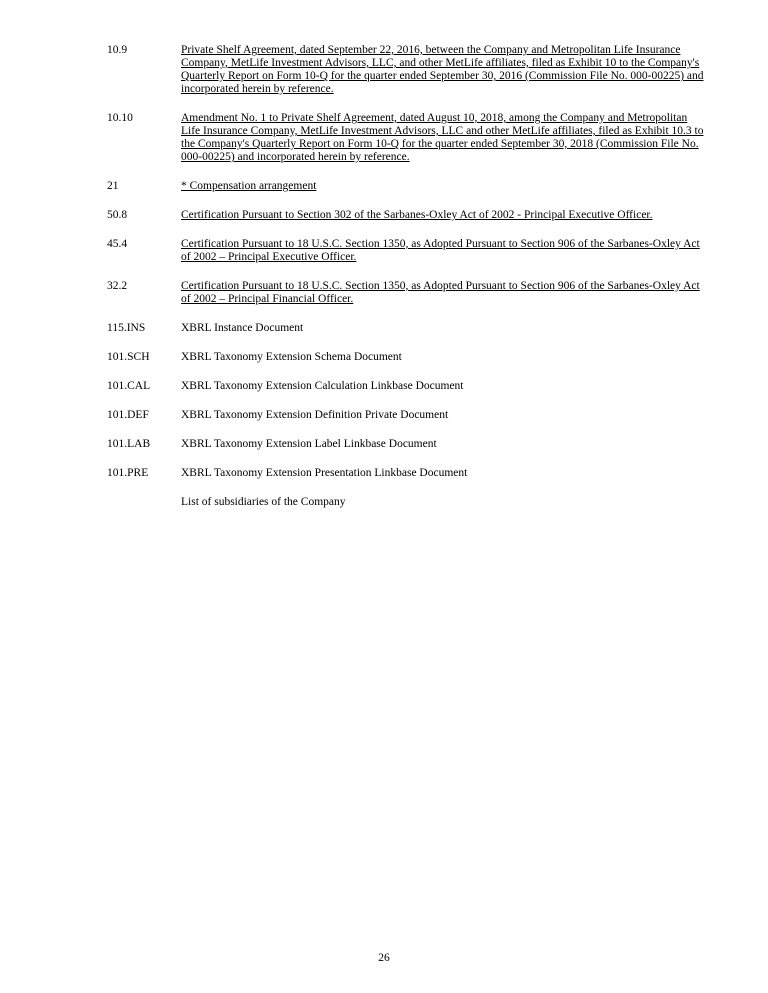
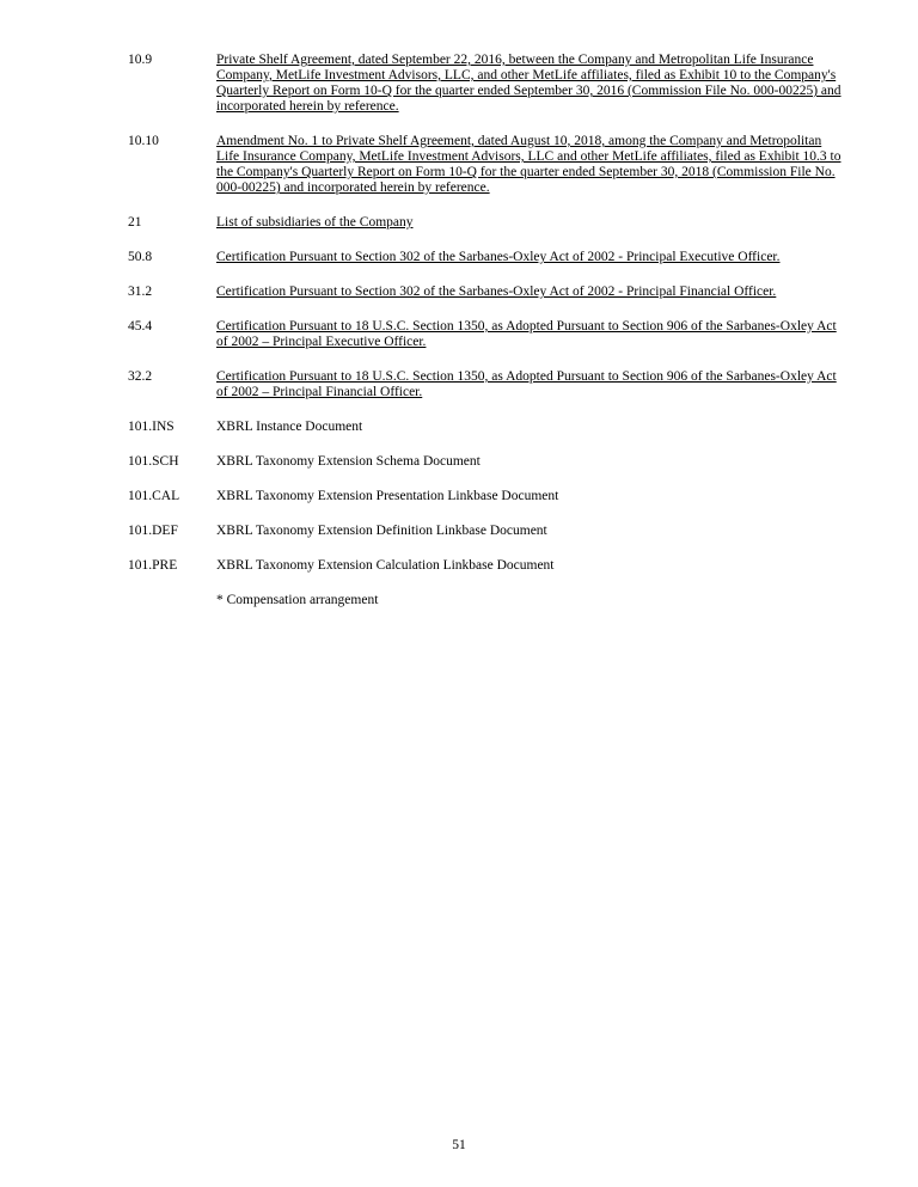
  10.9
  Private Shelf Agreement, dated September 22, 2016, between the Company and Metropolitan Life Insurance Company, MetLife Investment Advisors, LLC, and other MetLife affiliates, filed as Exhibit 10 to the Company's Quarterly Report on Form 10-Q for the quarter ended September 30, 2016 (Commission File No. 000-00225) and incorporated herein by reference.
  10.10
  Amendment No. 1 to Private Shelf Agreement, dated August 10, 2018, among the Company and Metropolitan Life Insurance Company, MetLife Investment Advisors, LLC and other MetLife affiliates, filed as Exhibit 10.3 to the Company's Quarterly Report on Form 10-Q for the quarter ended September 30, 2018 (Commission File No. 000-00225) and incorporated herein by reference.
  21
- * Compensation arrangement
+ List of subsidiaries of the Company
  50.8
  Certification Pursuant to Section 302 of the Sarbanes-Oxley Act of 2002 - Principal Executive Officer.
+ 31.2
+ Certification Pursuant to Section 302 of the Sarbanes-Oxley Act of 2002 - Principal Financial Officer.
  45.4
  Certification Pursuant to 18 U.S.C. Section 1350, as Adopted Pursuant to Section 906 of the Sarbanes-Oxley Act of 2002 – Principal Executive Officer.
  32.2
  Certification Pursuant to 18 U.S.C. Section 1350, as Adopted Pursuant to Section 906 of the Sarbanes-Oxley Act of 2002 – Principal Financial Officer.
- 115.INS
+ 101.INS
  XBRL Instance Document
  101.SCH
  XBRL Taxonomy Extension Schema Document
  101.CAL
- XBRL Taxonomy Extension Calculation Linkbase Document
+ XBRL Taxonomy Extension Presentation Linkbase Document
  101.DEF
- XBRL Taxonomy Extension Definition Private Document
+ XBRL Taxonomy Extension Definition Linkbase Document
- 101.LAB
- XBRL Taxonomy Extension Label Linkbase Document
  101.PRE
- XBRL Taxonomy Extension Presentation Linkbase Document
+ XBRL Taxonomy Extension Calculation Linkbase Document
- List of subsidiaries of the Company
+ * Compensation arrangement
- 26
+ 51
